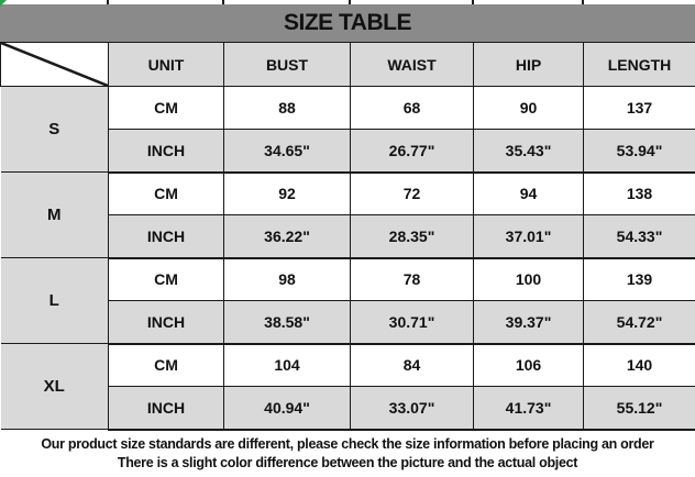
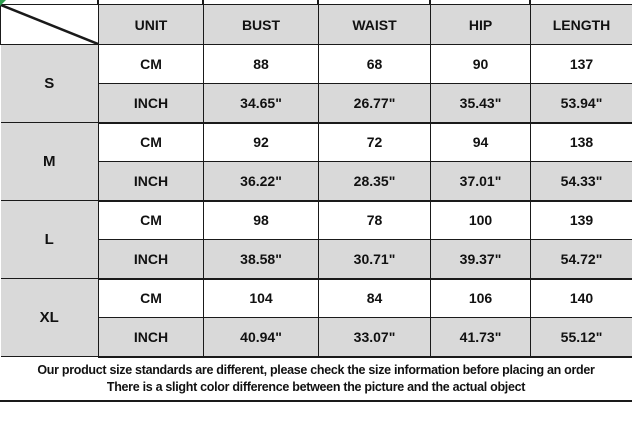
- SIZE TABLE
  	UNIT	BUST	WAIST	HIP	LENGTH
  S	CM	88	68	90	137
  INCH	34.65"	26.77"	35.43"	53.94"
  M	CM	92	72	94	138
  INCH	36.22"	28.35"	37.01"	54.33"
  L	CM	98	78	100	139
  INCH	38.58"	30.71"	39.37"	54.72"
  XL	CM	104	84	106	140
  INCH	40.94"	33.07"	41.73"	55.12"
  Our product size standards are different, please check the size information before placing an order
  There is a slight color difference between the picture and the actual object
